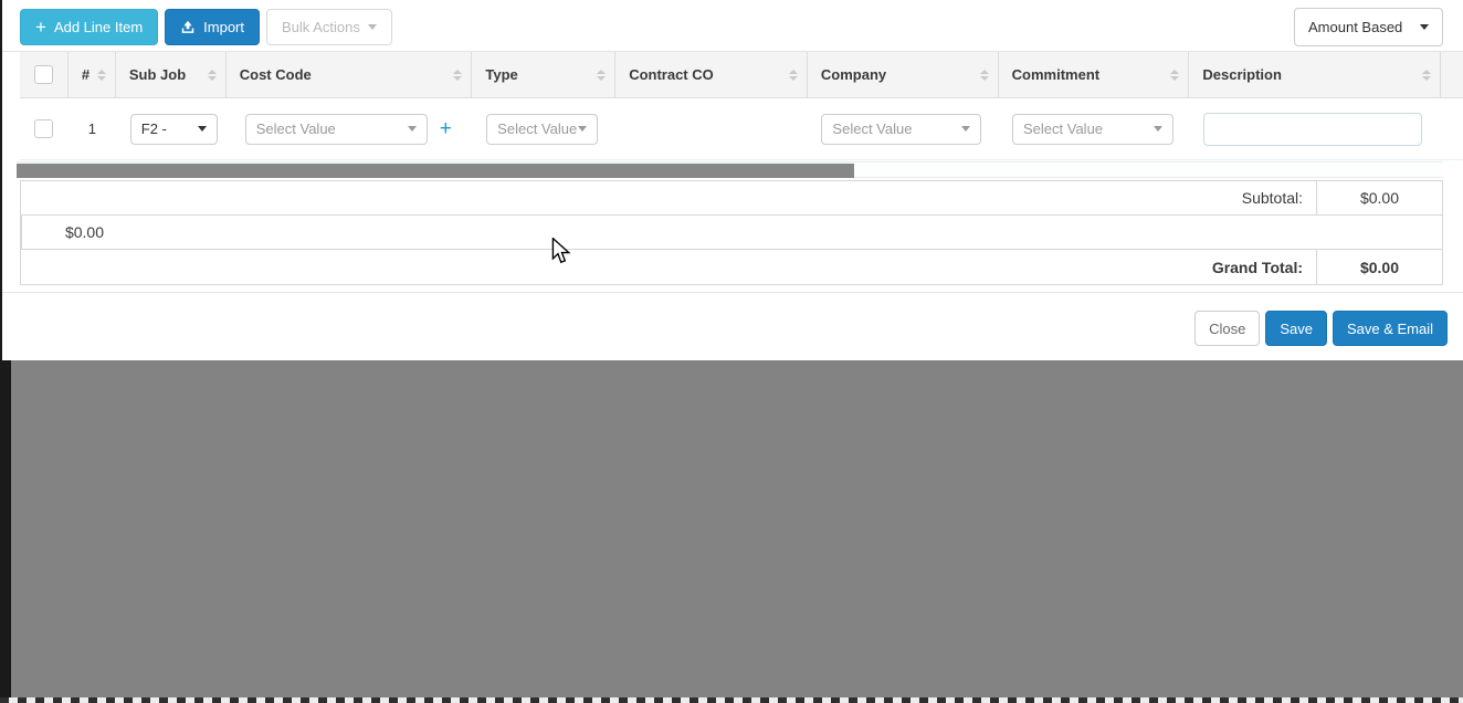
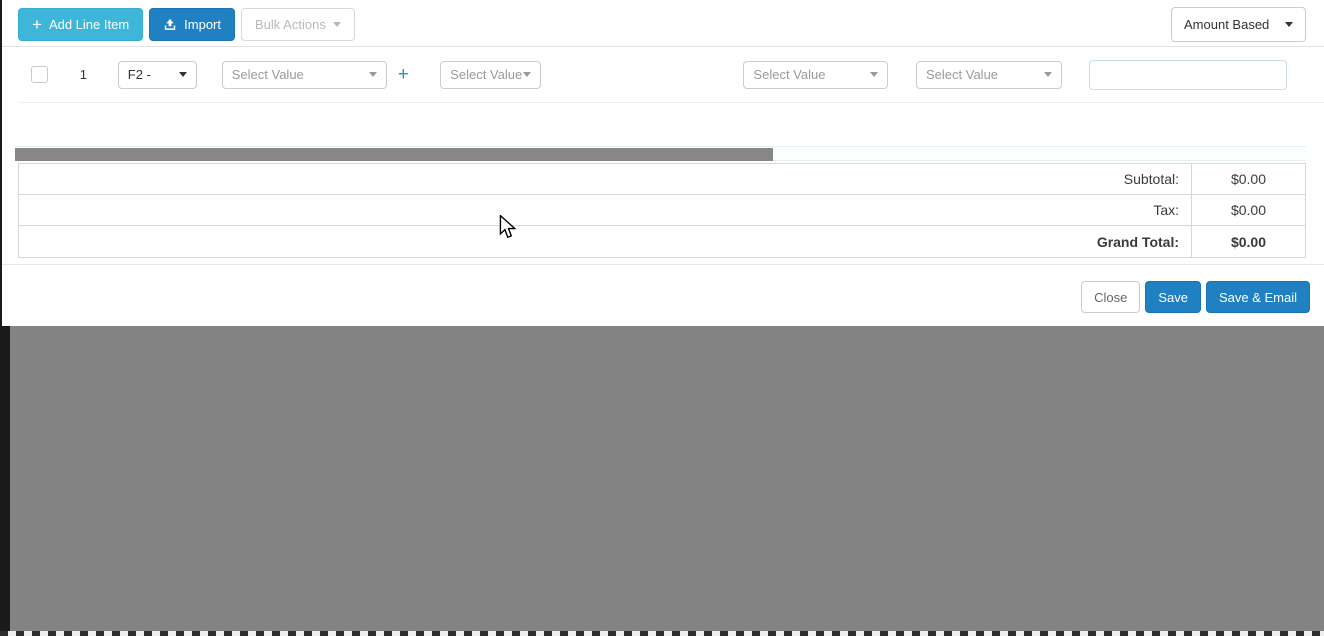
  +
  Add Line Item
  Import
  Bulk Actions
  Amount Based
- #
- Sub Job
- Cost Code
- Type
- Contract CO
- Company
- Commitment
- Description
  1
  F2 -
  Select Value
  +
  Select Value
  Select Value
  Select Value
  Subtotal:
  $0.00
+ Tax:
  $0.00
  Grand Total:
  $0.00
  Close
  Save
  Save & Email
